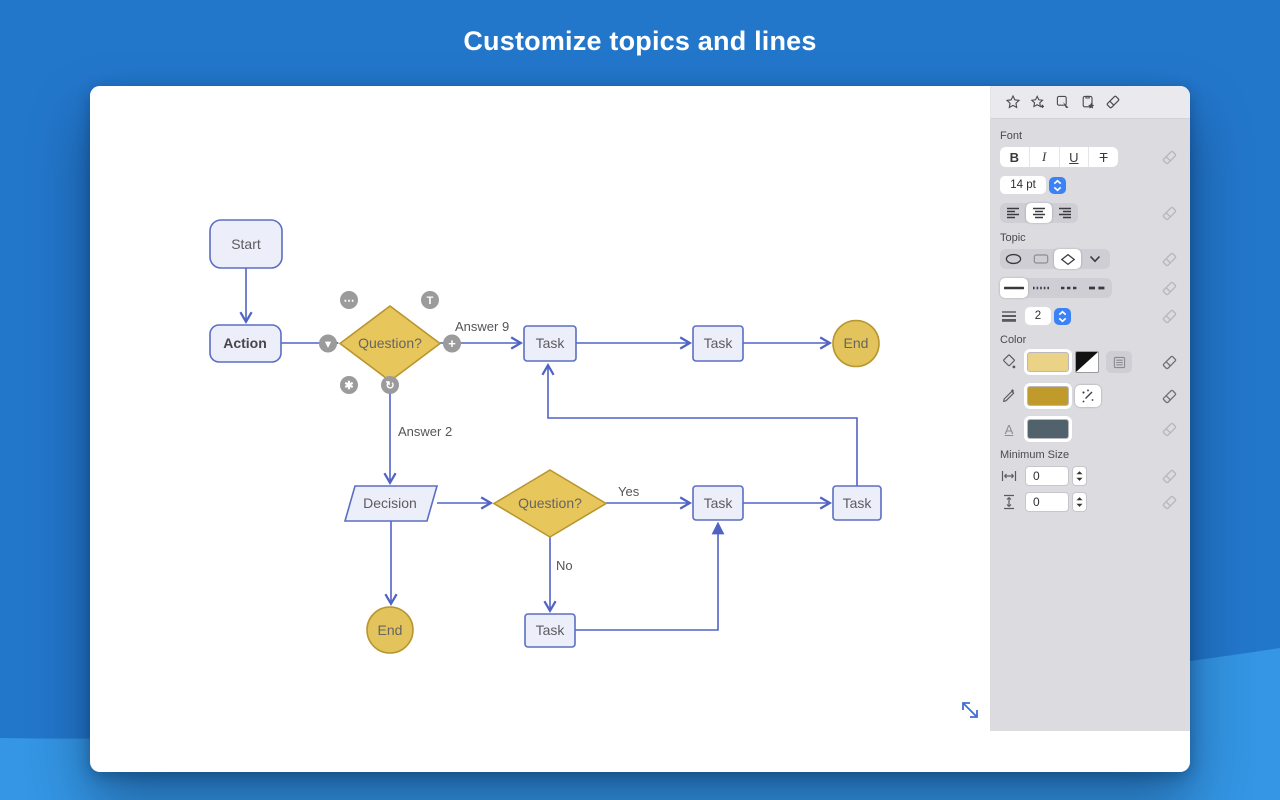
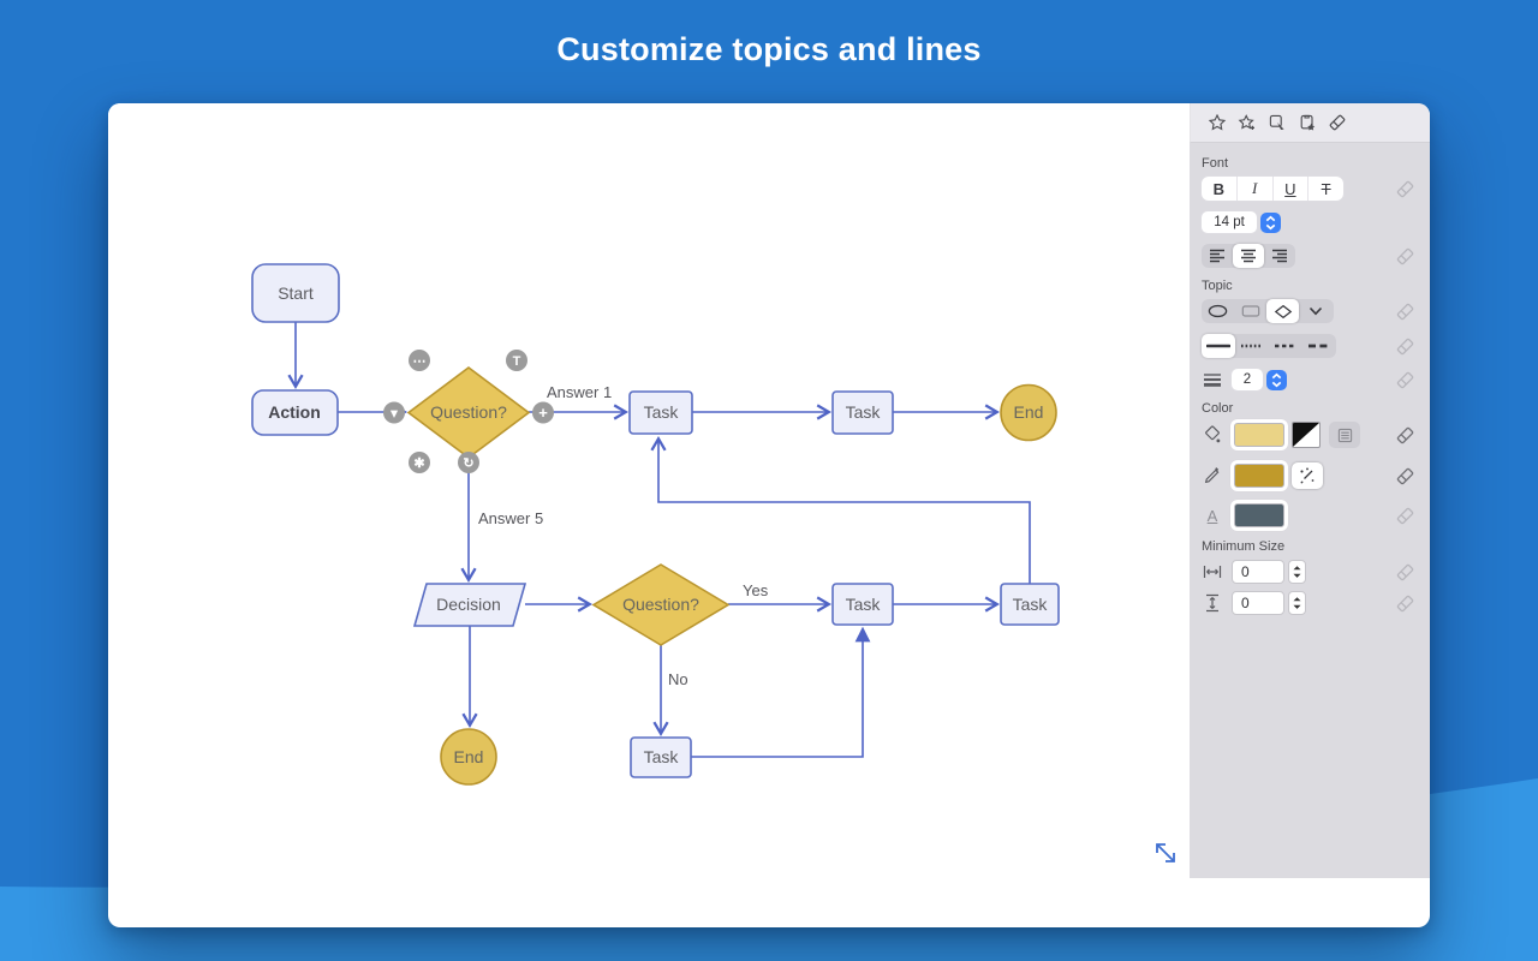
  Customize topics and lines
- Answer 9
+ Answer 1
- Answer 2
+ Answer 5
  Yes
  No
  Start
  Action
  Question?
  Task
  Task
  End
  Decision
  Question?
  Task
  Task
  Task
  End
  ⋯
  T
  ▾
  +
  ✱
  ↻
  Font
  B
  I
  U
  T
  14 pt
  Topic
  2
  Color
  A
  Minimum Size
  0
  0
